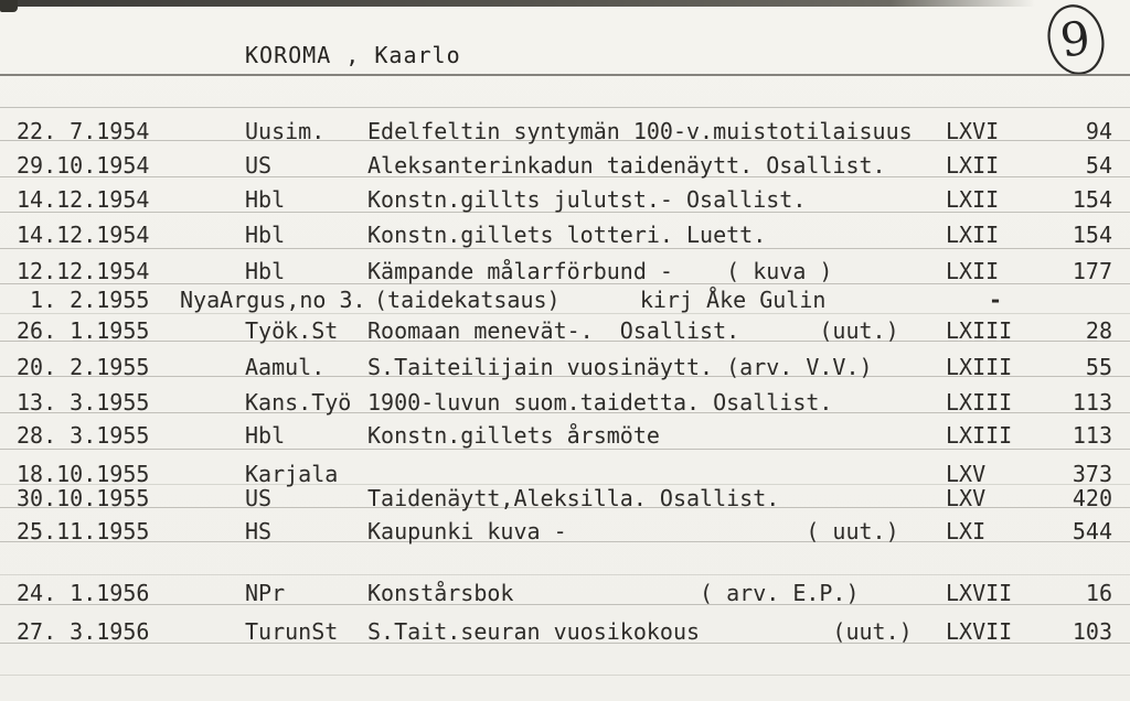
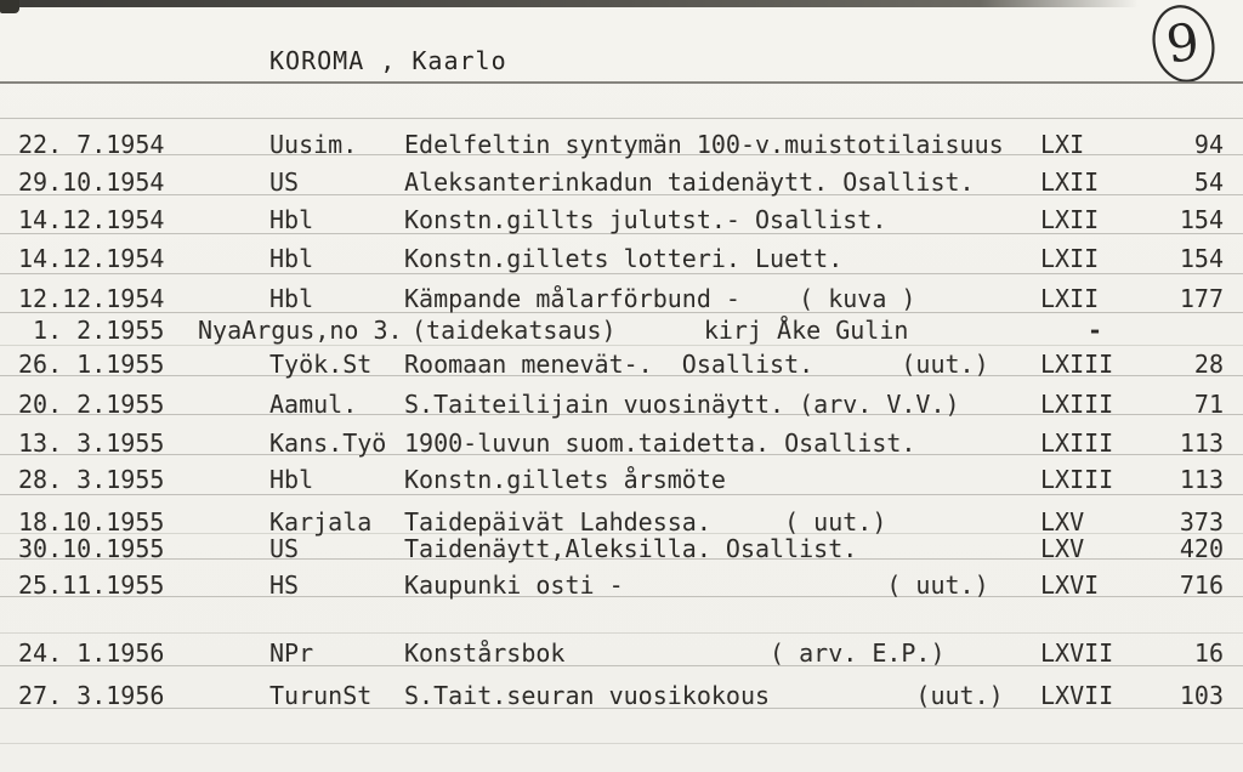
  KOROMA , Kaarlo
  22. 7.1954
  Uusim.
  Edelfeltin syntymän 100-v.muistotilaisuus
- LXVI
+ LXI
  94
  29.10.1954
  US
  Aleksanterinkadun taidenäytt. Osallist.
  LXII
  54
  14.12.1954
  Hbl
  Konstn.gillts julutst.- Osallist.
  LXII
  154
  14.12.1954
  Hbl
  Konstn.gillets lotteri. Luett.
  LXII
  154
  12.12.1954
  Hbl
  Kämpande målarförbund - ( kuva )
  LXII
  177
  1. 2.1955
  NyaArgus,no 3.
  (taidekatsaus) kirj Åke Gulin
  -
  26. 1.1955
  Työk.St
  Roomaan menevät-. Osallist. (uut.)
  LXIII
  28
  20. 2.1955
  Aamul.
  S.Taiteilijain vuosinäytt. (arv. V.V.)
  LXIII
- 55
+ 71
  13. 3.1955
  Kans.Työ
  1900-luvun suom.taidetta. Osallist.
  LXIII
  113
  28. 3.1955
  Hbl
  Konstn.gillets årsmöte
  LXIII
  113
  18.10.1955
  Karjala
+ Taidepäivät Lahdessa. ( uut.)
  LXV
  373
  30.10.1955
  US
  Taidenäytt,Aleksilla. Osallist.
  LXV
  420
  25.11.1955
  HS
- Kaupunki kuva - ( uut.)
+ Kaupunki osti - ( uut.)
- LXI
+ LXVI
- 544
+ 716
  24. 1.1956
  NPr
  Konstårsbok ( arv. E.P.)
  LXVII
  16
  27. 3.1956
  TurunSt
  S.Tait.seuran vuosikokous (uut.)
  LXVII
  103
